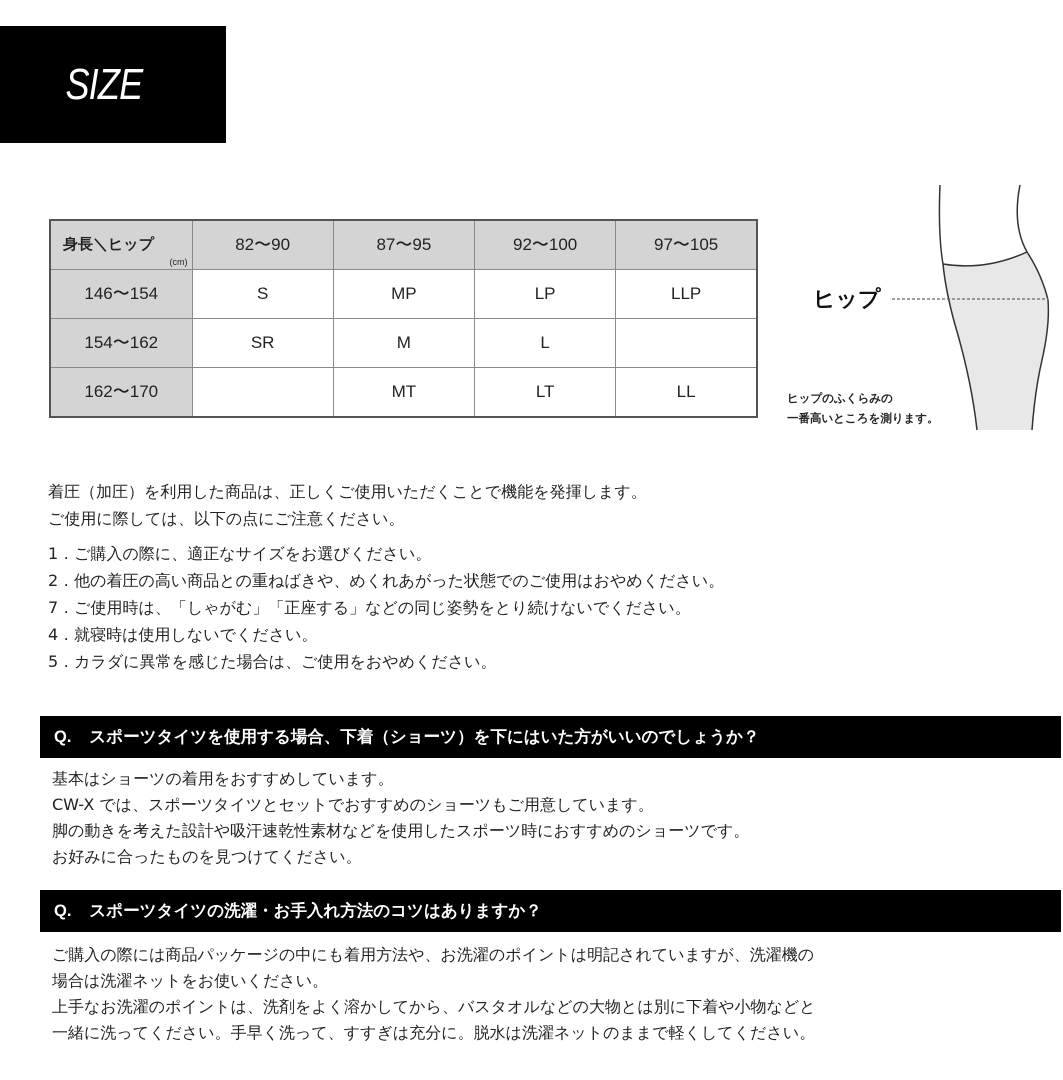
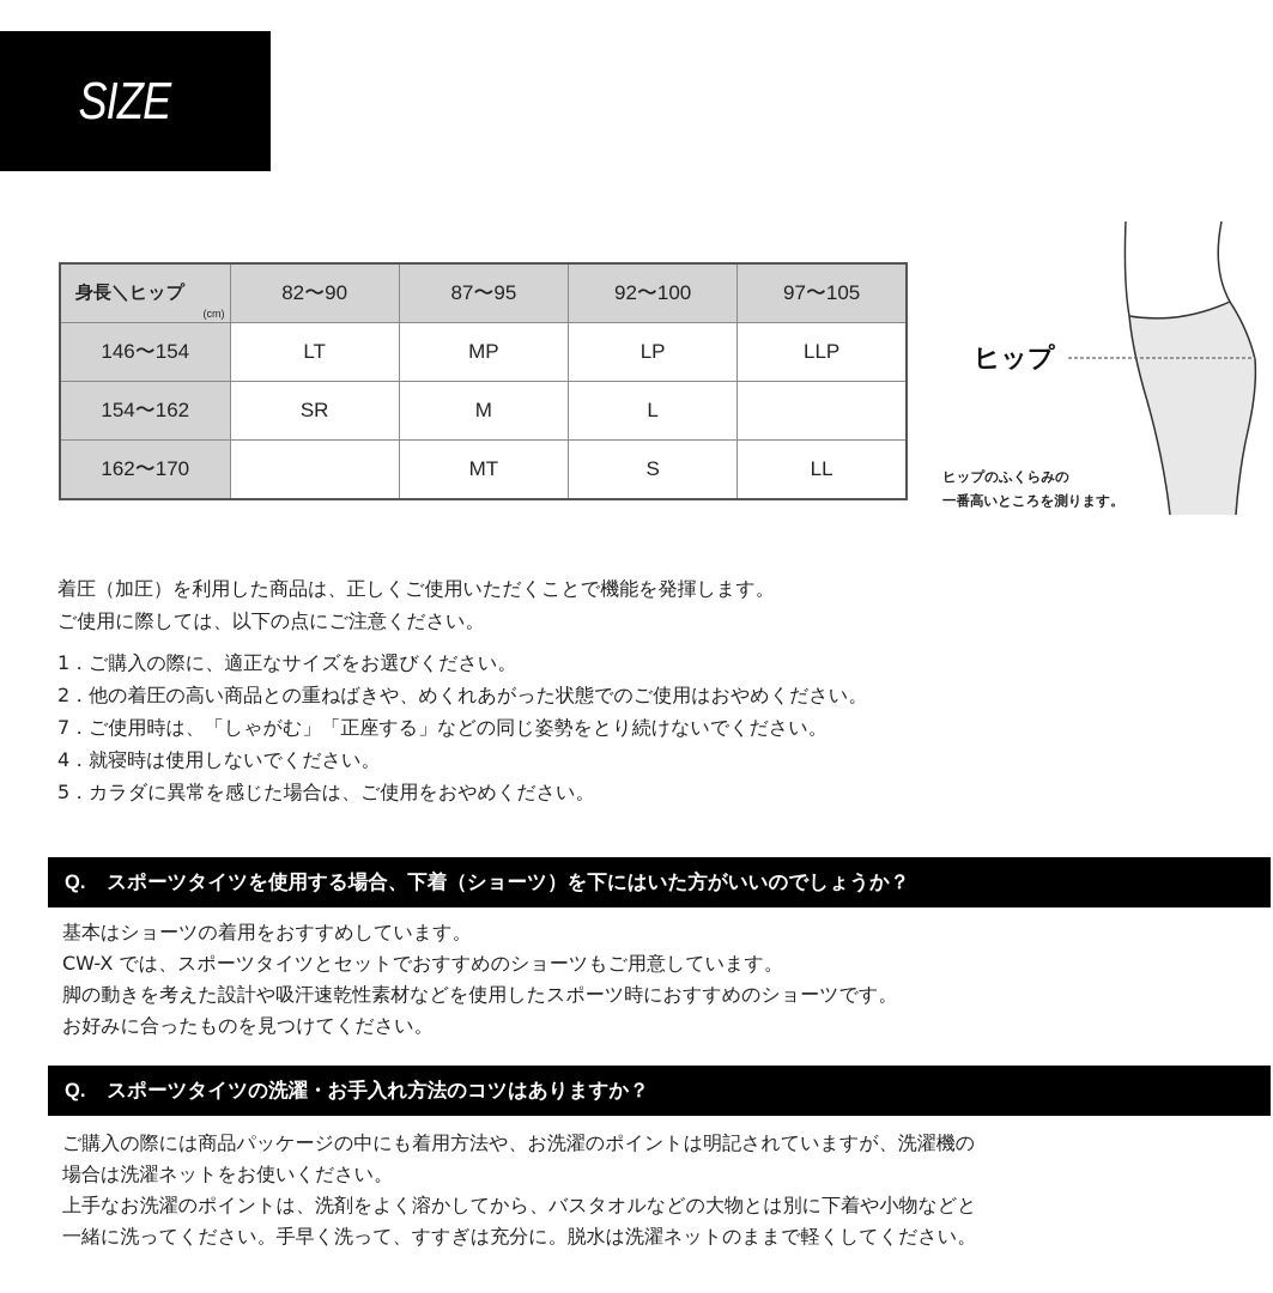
  SIZE
  身長＼ヒップ (cm)	82〜90	87〜95	92〜100	97〜105
- 146〜154	S	MP	LP	LLP
+ 146〜154	LT	MP	LP	LLP
  154〜162	SR	M	L
- 162〜170		MT	LT	LL
+ 162〜170		MT	S	LL
  ヒップ
  ヒップのふくらみの
  一番高いところを測ります。
  着圧（加圧）を利用した商品は、正しくご使用いただくことで機能を発揮します。
  ご使用に際しては、以下の点にご注意ください。
  1．ご購入の際に、適正なサイズをお選びください。
  2．他の着圧の高い商品との重ねばきや、めくれあがった状態でのご使用はおやめください。
  7．ご使用時は、「しゃがむ」「正座する」などの同じ姿勢をとり続けないでください。
  4．就寝時は使用しないでください。
  5．カラダに異常を感じた場合は、ご使用をおやめください。
  Q.
  スポーツタイツを使用する場合、下着（ショーツ）を下にはいた方がいいのでしょうか？
  基本はショーツの着用をおすすめしています。
  CW-X では、スポーツタイツとセットでおすすめのショーツもご用意しています。
  脚の動きを考えた設計や吸汗速乾性素材などを使用したスポーツ時におすすめのショーツです。
  お好みに合ったものを見つけてください。
  Q.
  スポーツタイツの洗濯・お手入れ方法のコツはありますか？
  ご購入の際には商品パッケージの中にも着用方法や、お洗濯のポイントは明記されていますが、洗濯機の
  場合は洗濯ネットをお使いください。
  上手なお洗濯のポイントは、洗剤をよく溶かしてから、バスタオルなどの大物とは別に下着や小物などと
  一緒に洗ってください。手早く洗って、すすぎは充分に。脱水は洗濯ネットのままで軽くしてください。
